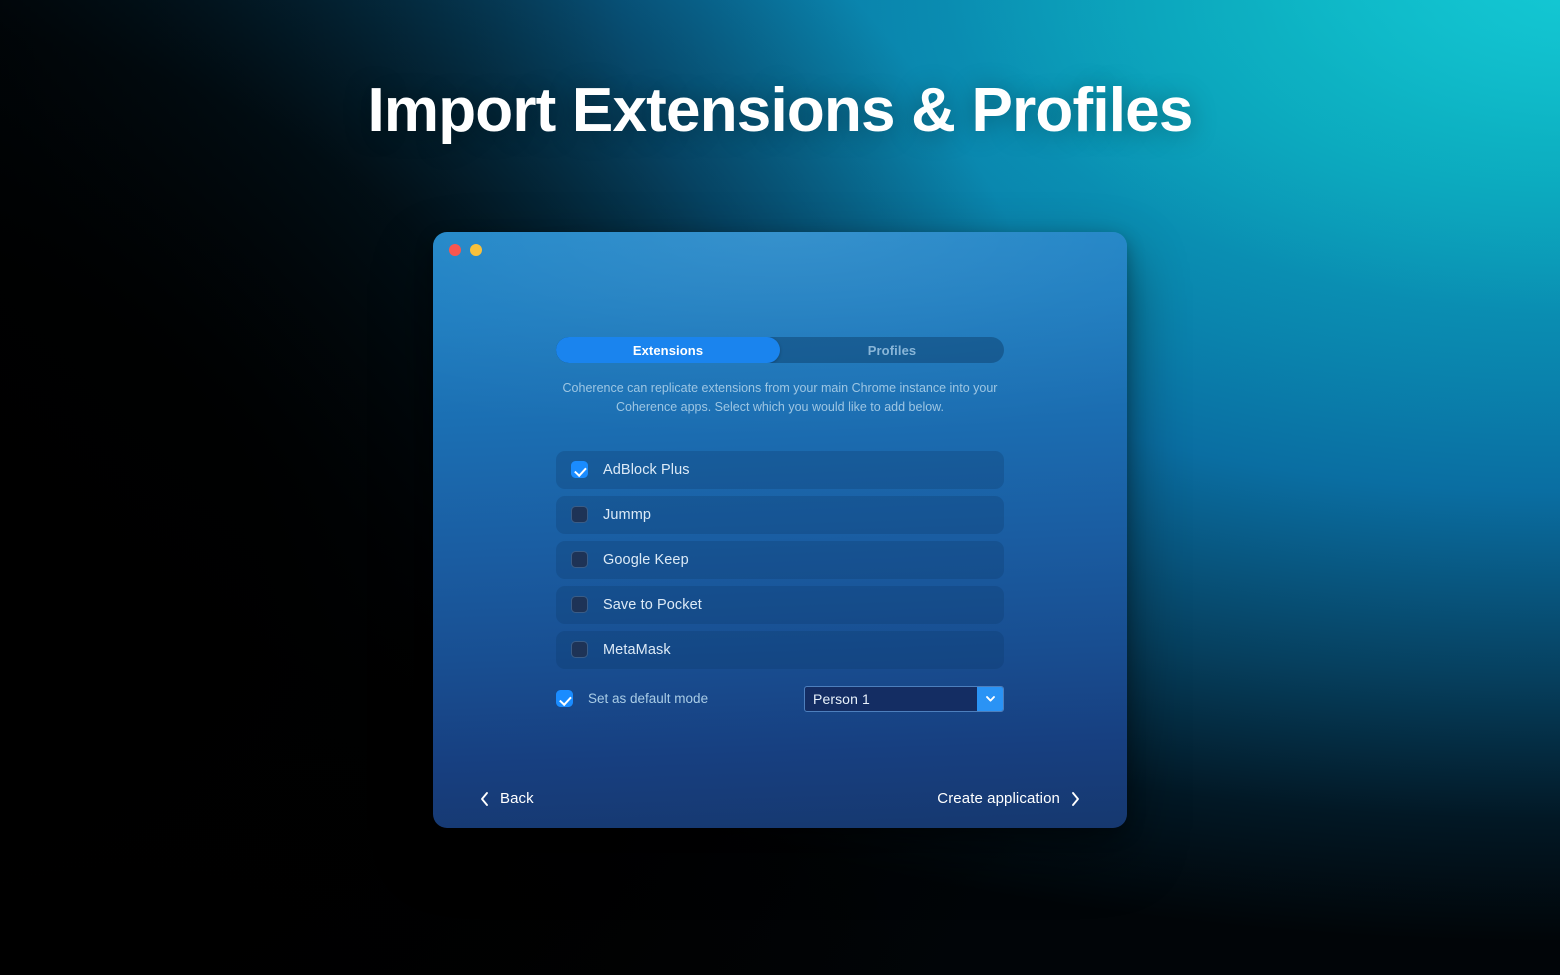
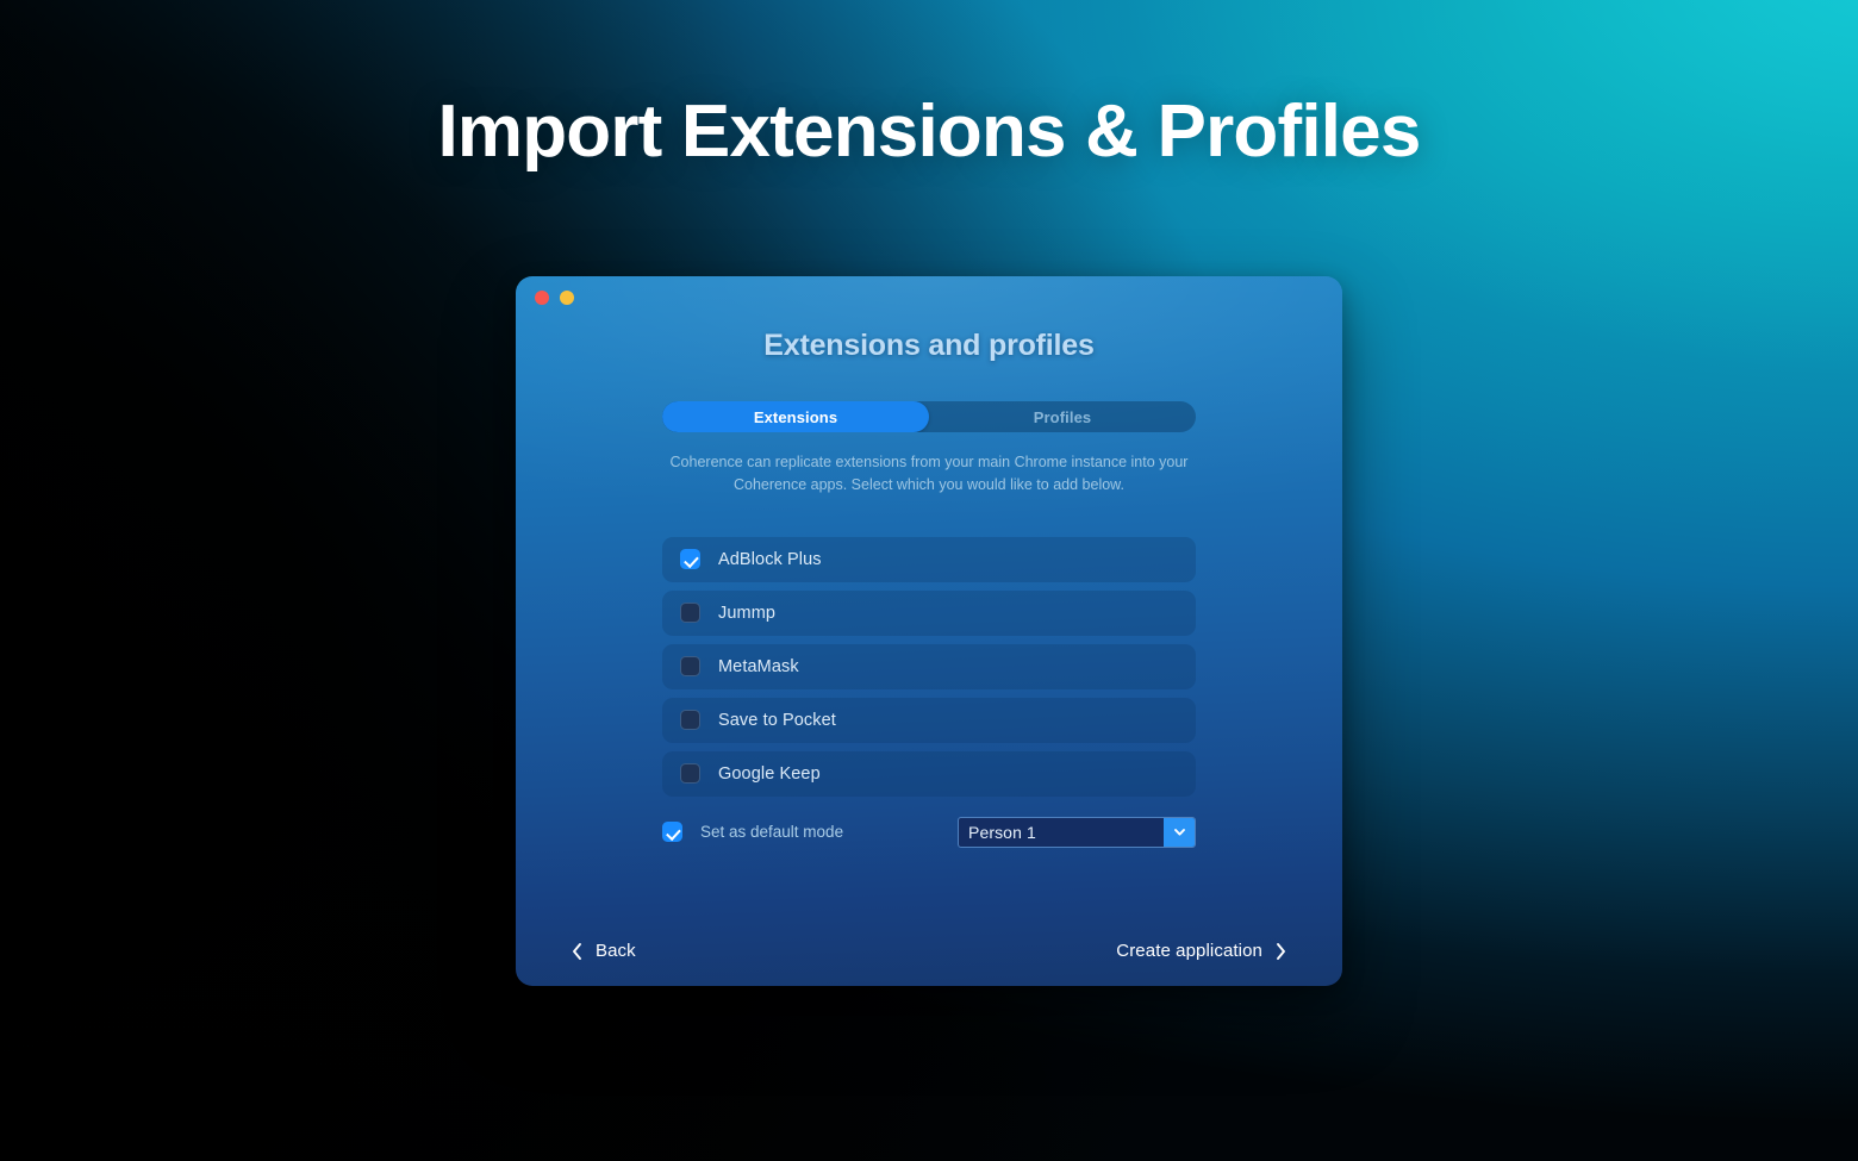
  Import Extensions & Profiles
+ Extensions and profiles
  Extensions
  Profiles
  Coherence can replicate extensions from your main Chrome instance into your Coherence apps. Select which you would like to add below.
  AdBlock Plus
  Jummp
- Google Keep
+ MetaMask
  Save to Pocket
- MetaMask
+ Google Keep
  Set as default mode
  Person 1
  Back
  Create application
